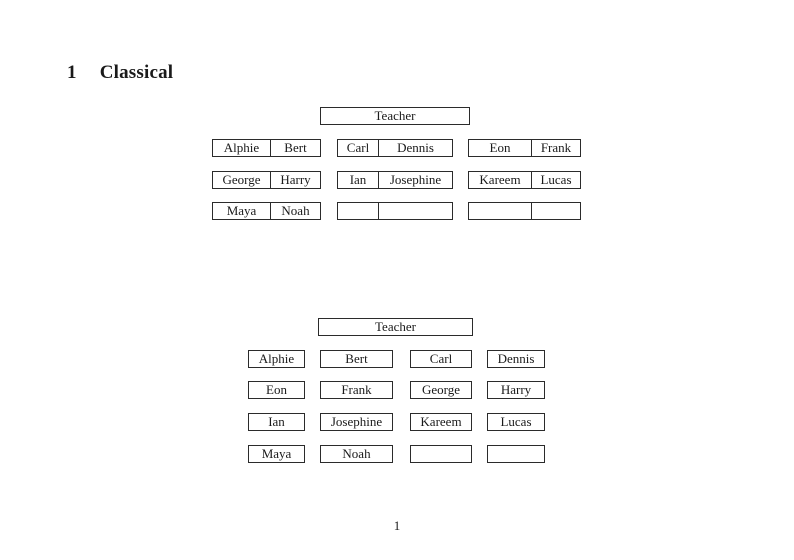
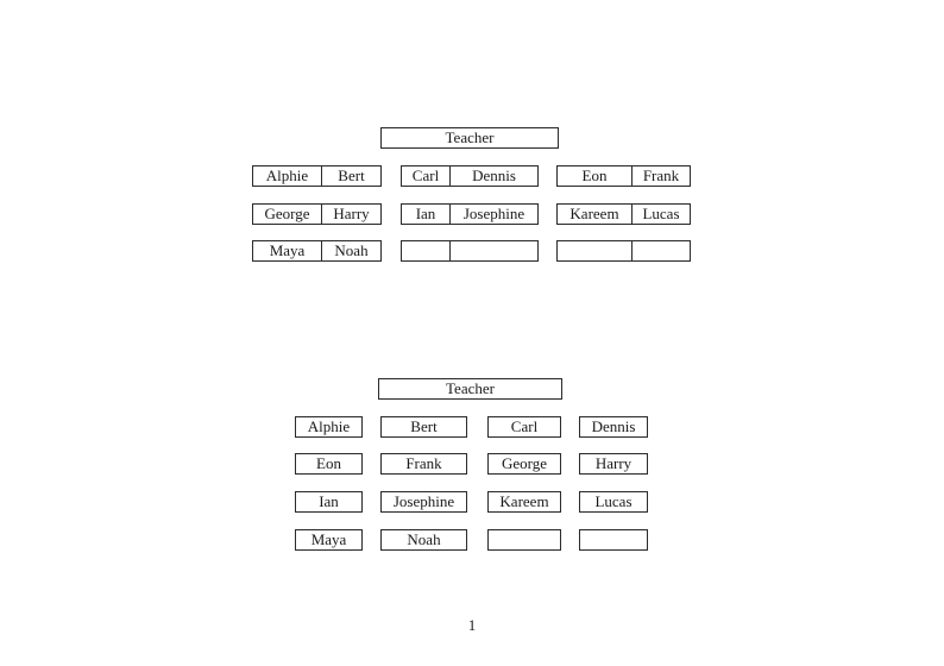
- 1 Classical
  Teacher
  Alphie
  Bert
  Carl
  Dennis
  Eon
  Frank
  George
  Harry
  Ian
  Josephine
  Kareem
  Lucas
  Maya
  Noah
  Teacher
  Alphie
  Bert
  Carl
  Dennis
  Eon
  Frank
  George
  Harry
  Ian
  Josephine
  Kareem
  Lucas
  Maya
  Noah
  1
